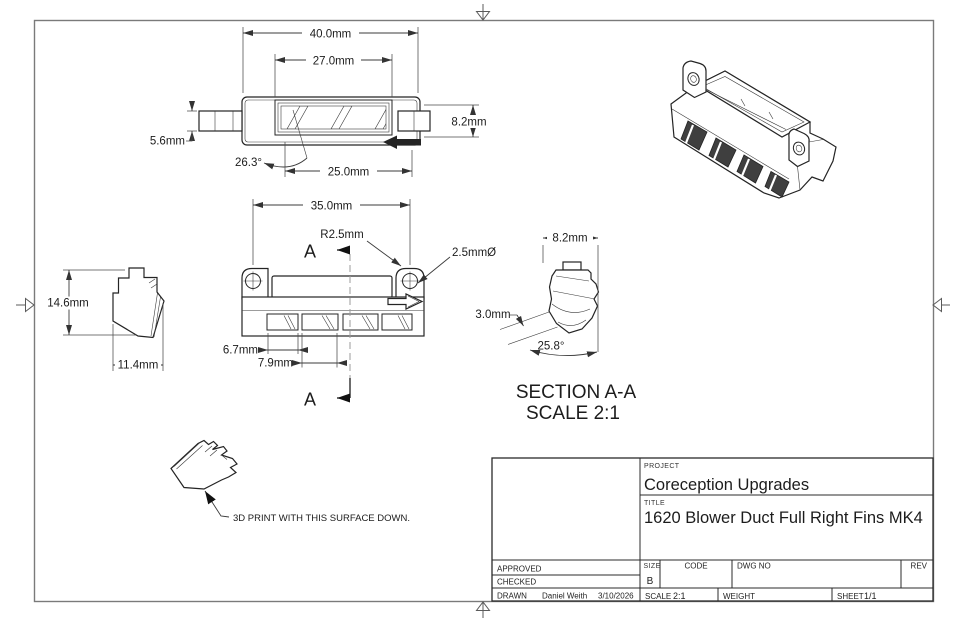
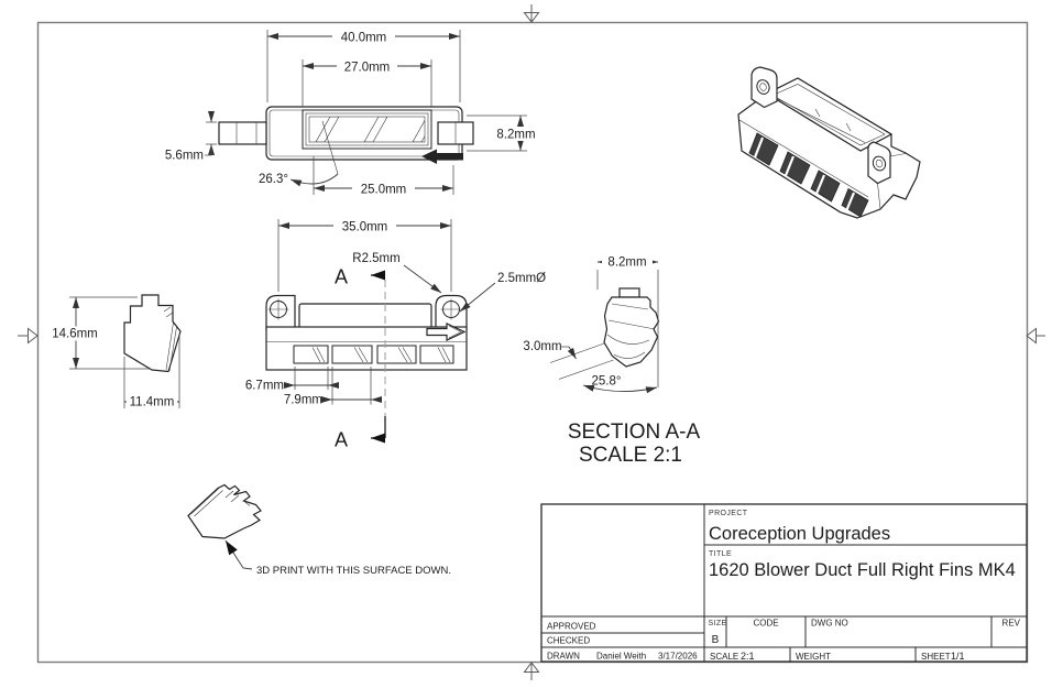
  40.0mm
  27.0mm
  8.2mm
  5.6mm
  26.3°
  25.0mm
  A
  A
  35.0mm
  R2.5mm
  2.5mmØ
  6.7mm
  7.9mm
  14.6mm
  11.4mm
  8.2mm
  3.0mm
  25.8°
  SECTION A-A
  SCALE 2:1
  3D PRINT WITH THIS SURFACE DOWN.
  Coreception Upgrades
  1620 Blower Duct Full Right Fins MK4
  APPROVED
  CHECKED
  B
  CODE
  DWG NO
  REV
  DRAWN
  Daniel Weith
- 3/10/2026
+ 3/17/2026
  SCALE
  2:1
  WEIGHT
  SHEET
  1/1
